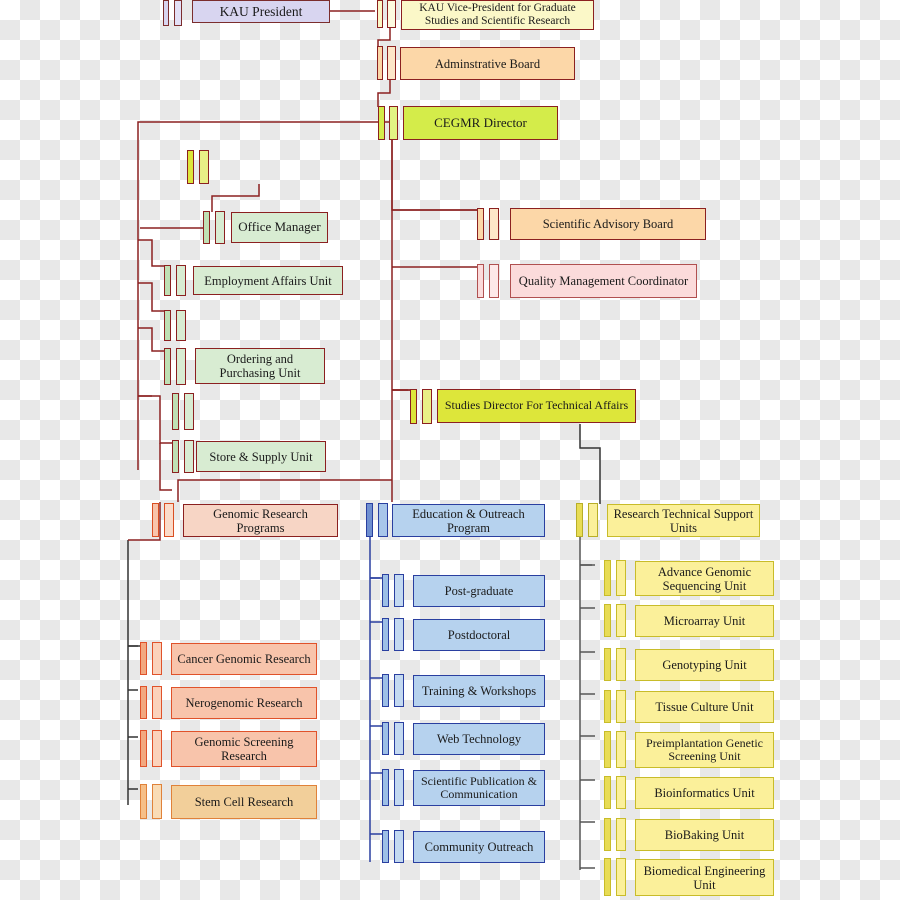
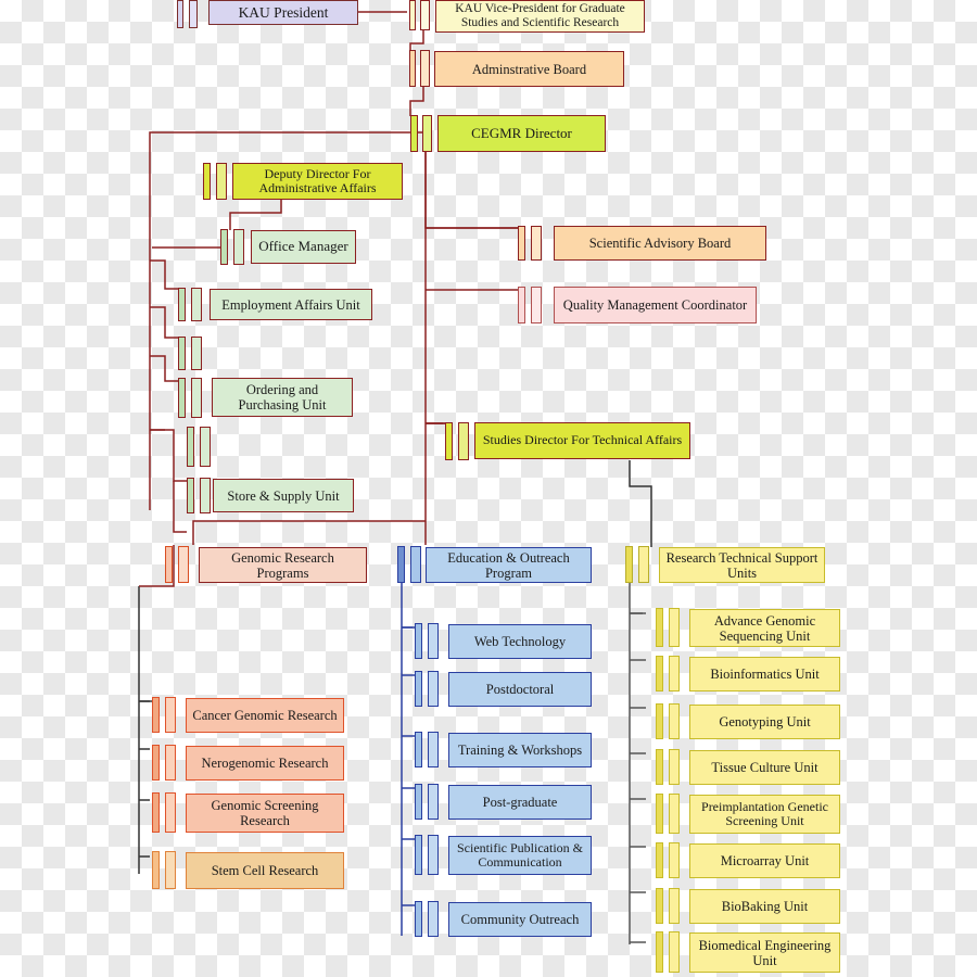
  KAU President
  KAU Vice-President for Graduate Studies and Scientific Research
  Adminstrative Board
  CEGMR Director
+ Deputy Director For Administrative Affairs
  Office Manager
  Scientific Advisory Board
  Quality Management Coordinator
  Employment Affairs Unit
  Ordering and Purchasing Unit
  Store & Supply Unit
  Studies Director For Technical Affairs
  Genomic Research Programs
  Education & Outreach Program
  Research Technical Support Units
  Cancer Genomic Research
  Nerogenomic Research
  Genomic Screening Research
  Stem Cell Research
- Post-graduate
+ Web Technology
  Postdoctoral
  Training & Workshops
- Web Technology
+ Post-graduate
  Scientific Publication & Communication
  Community Outreach
  Advance Genomic Sequencing Unit
- Microarray Unit
+ Bioinformatics Unit
  Genotyping Unit
  Tissue Culture Unit
  Preimplantation Genetic Screening Unit
- Bioinformatics Unit
+ Microarray Unit
  BioBaking Unit
  Biomedical Engineering Unit
